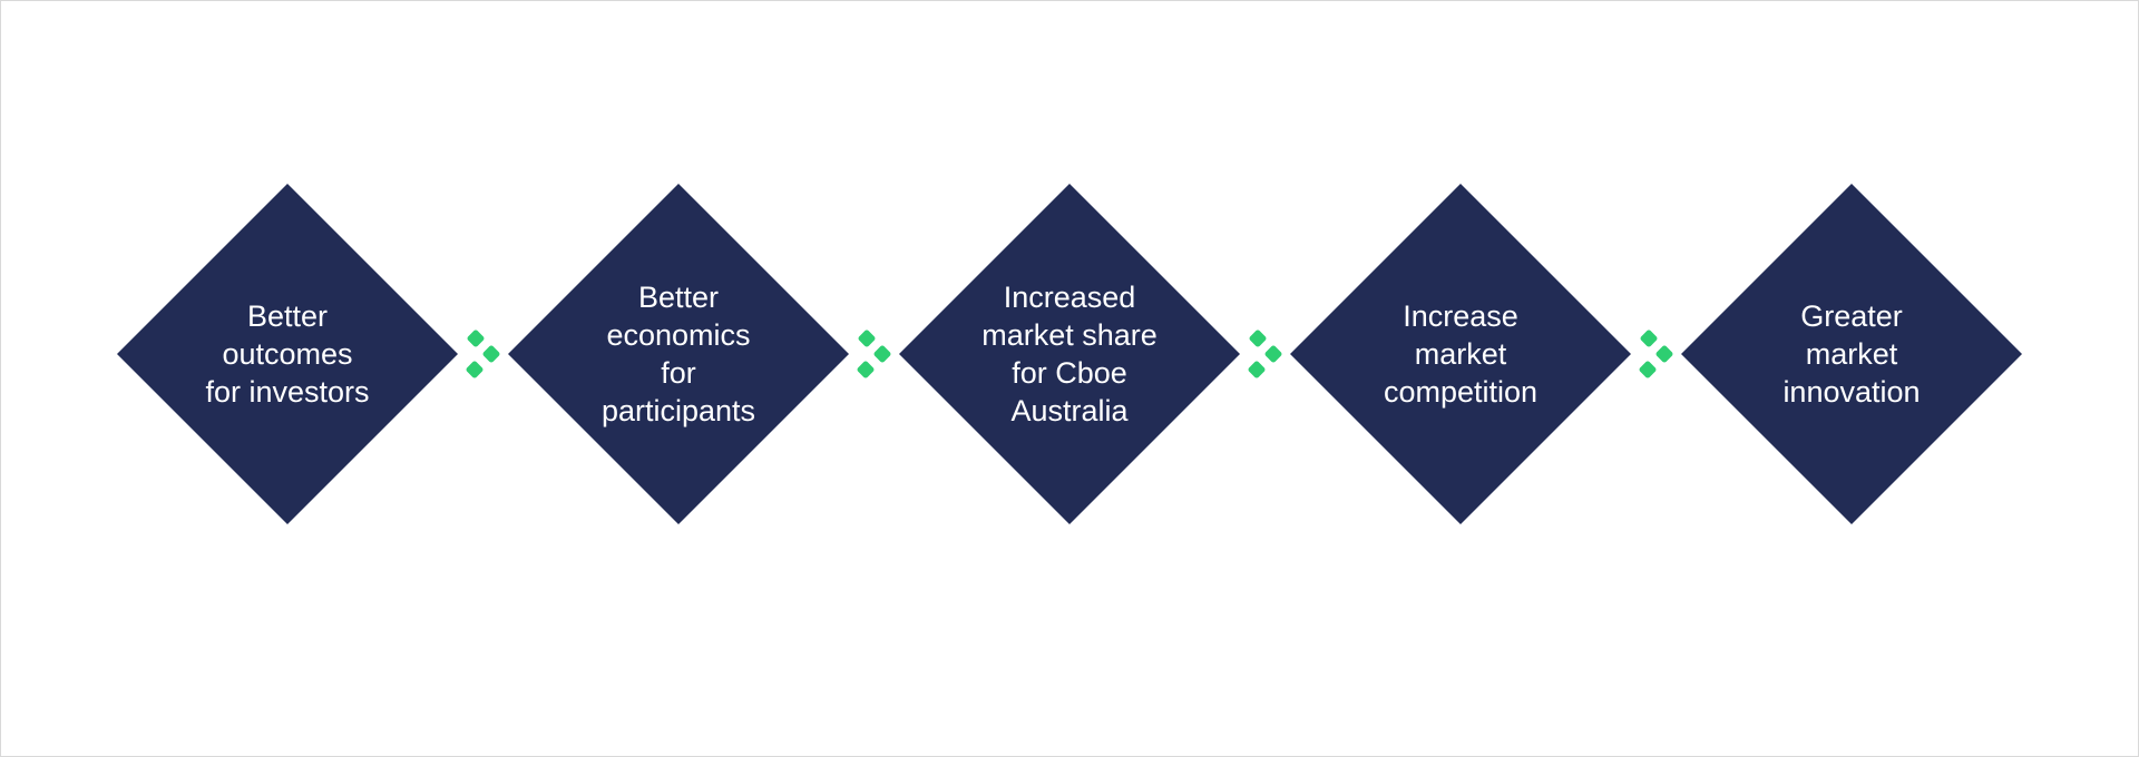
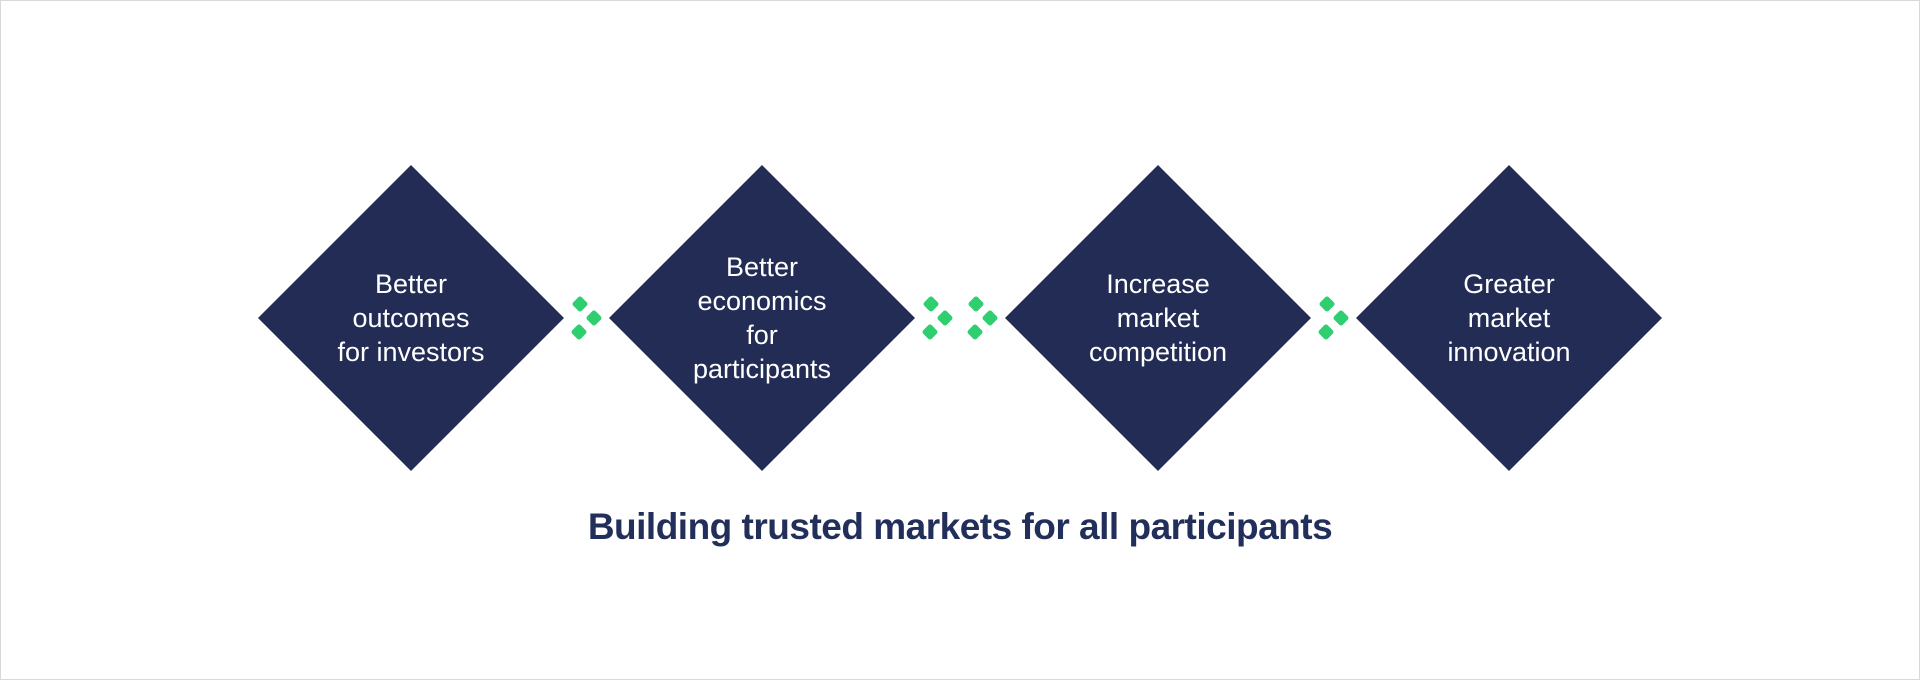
  Better
  outcomes
  for investors
  Better
  economics
  for
  participants
- Increased
- market share
- for Cboe
- Australia
  Increase
  market
  competition
  Greater
  market
  innovation
+ Building trusted markets for all participants
